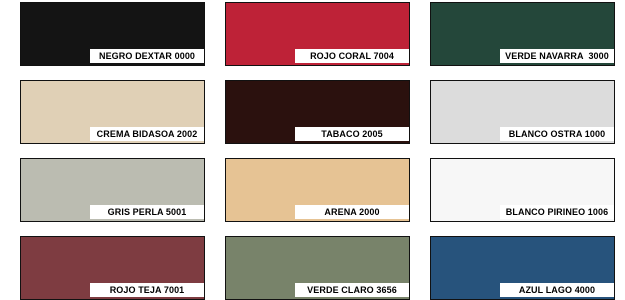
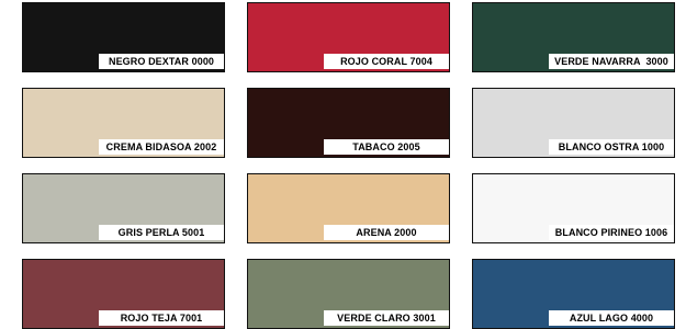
  NEGRO DEXTAR 0000
  ROJO CORAL 7004
  VERDE NAVARRA 3000
  CREMA BIDASOA 2002
  TABACO 2005
  BLANCO OSTRA 1000
  GRIS PERLA 5001
  ARENA 2000
  BLANCO PIRINEO 1006
  ROJO TEJA 7001
- VERDE CLARO 3656
+ VERDE CLARO 3001
  AZUL LAGO 4000
